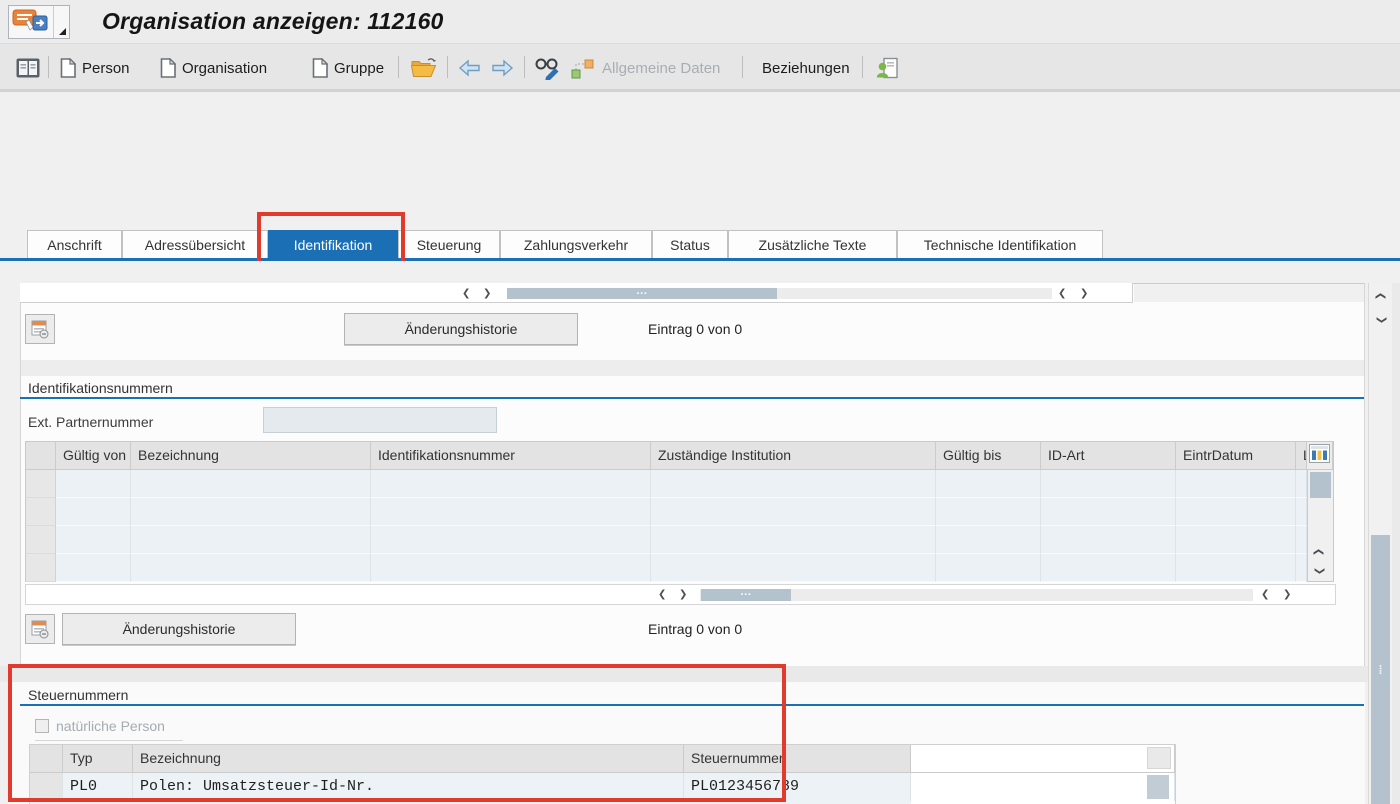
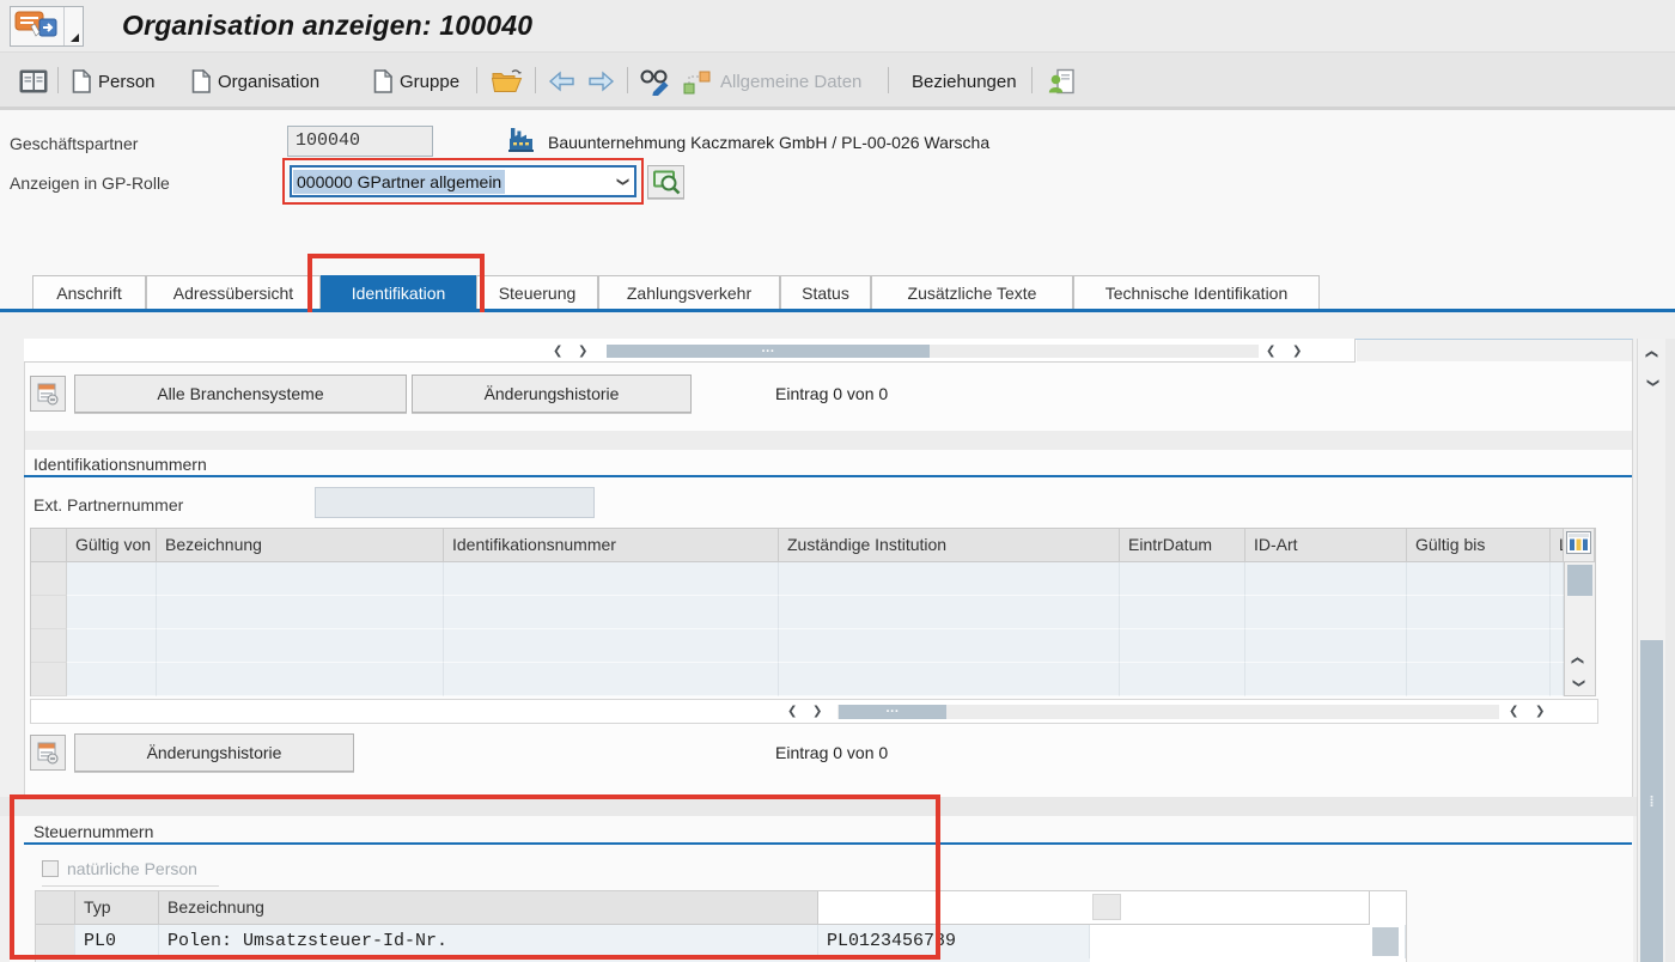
- Organisation anzeigen: 112160
+ Organisation anzeigen: 100040
  Person
  Organisation
  Gruppe
  Allgemeine Daten
  Beziehungen
+ Geschäftspartner
+ 100040
+ Bauunternehmung Kaczmarek GmbH / PL-00-026 Warscha
+ Anzeigen in GP-Rolle
+ 000000 GPartner allgemein
  Anschrift
  Adressübersicht
  Identifikation
  Steuerung
  Zahlungsverkehr
  Status
  Zusätzliche Texte
  Technische Identifikation
+ Alle Branchensysteme
  Änderungshistorie
  Eintrag 0 von 0
  Identifikationsnummern
  Ext. Partnernummer
  Gültig von
  Bezeichnung
  Identifikationsnummer
  Zuständige Institution
- Gültig bis
+ EintrDatum
  ID-Art
- EintrDatum
+ Gültig bis
  Änderungshistorie
  Eintrag 0 von 0
  Steuernummern
  natürliche Person
  Typ
  Bezeichnung
- Steuernummer
  PL0
  Polen: Umsatzsteuer-Id-Nr.
  PL0123456789
